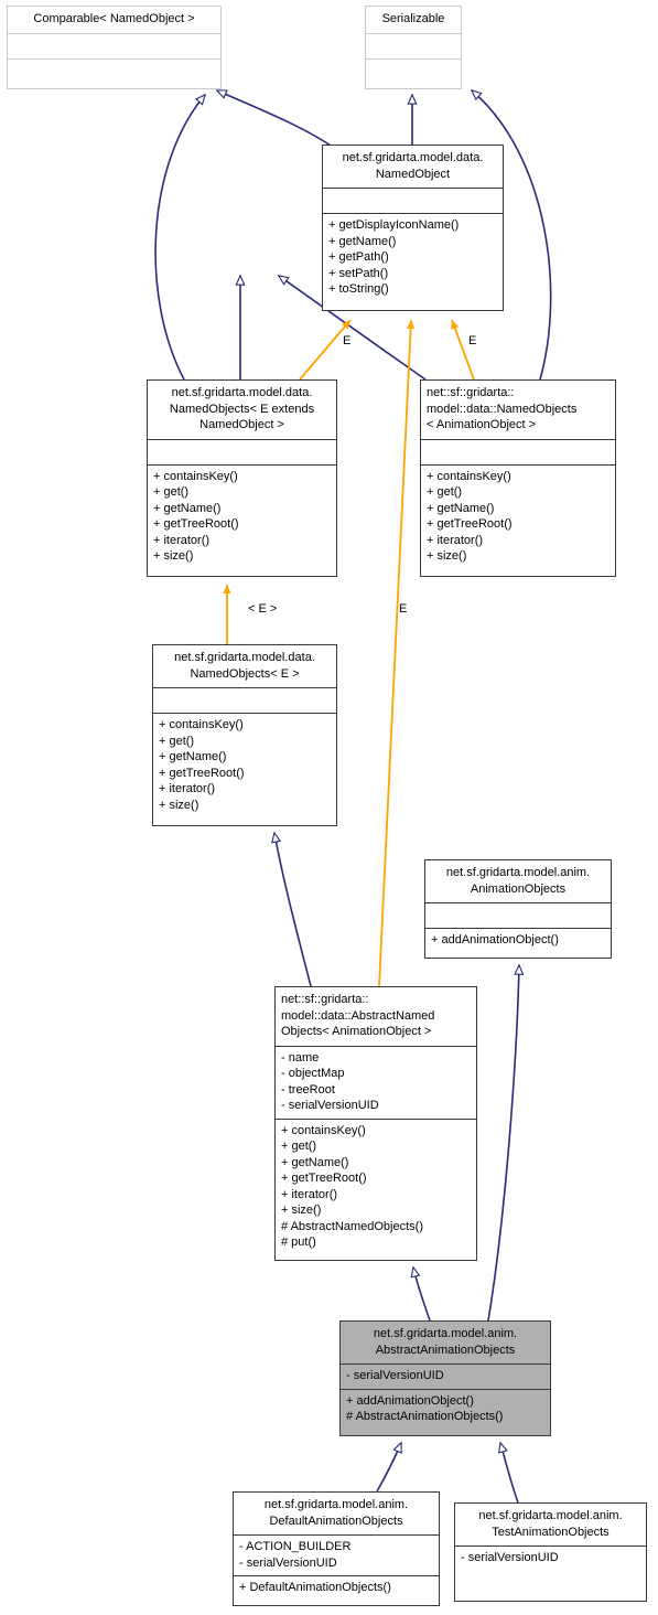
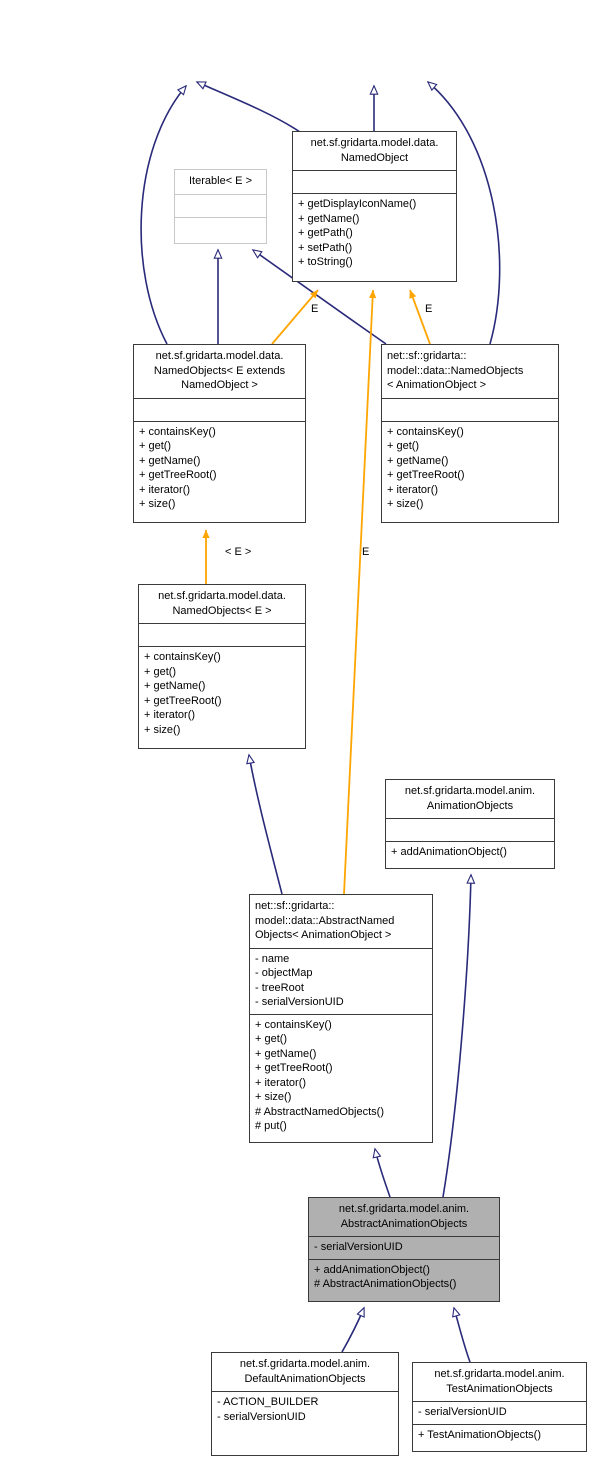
- Comparable< NamedObject >
- Serializable
  net.sf.gridarta.model.data.
  NamedObject
  + getDisplayIconName()
  + getName()
  + getPath()
  + setPath()
  + toString()
+ Iterable< E >
  net.sf.gridarta.model.data.
  NamedObjects< E extends
  NamedObject >
  + containsKey()
  + get()
  + getName()
  + getTreeRoot()
  + iterator()
  + size()
  net::sf::gridarta::
  model::data::NamedObjects
  < AnimationObject >
  + containsKey()
  + get()
  + getName()
  + getTreeRoot()
  + iterator()
  + size()
  net.sf.gridarta.model.data.
  NamedObjects< E >
  + containsKey()
  + get()
  + getName()
  + getTreeRoot()
  + iterator()
  + size()
  net.sf.gridarta.model.anim.
  AnimationObjects
  + addAnimationObject()
  net::sf::gridarta::
  model::data::AbstractNamed
  Objects< AnimationObject >
  - name
  - objectMap
  - treeRoot
  - serialVersionUID
  + containsKey()
  + get()
  + getName()
  + getTreeRoot()
  + iterator()
  + size()
  # AbstractNamedObjects()
  # put()
  net.sf.gridarta.model.anim.
  AbstractAnimationObjects
  - serialVersionUID
  + addAnimationObject()
  # AbstractAnimationObjects()
  net.sf.gridarta.model.anim.
  DefaultAnimationObjects
  - ACTION_BUILDER
  - serialVersionUID
- + DefaultAnimationObjects()
  net.sf.gridarta.model.anim.
  TestAnimationObjects
  - serialVersionUID
+ + TestAnimationObjects()
  E
  E
  < E >
  E
